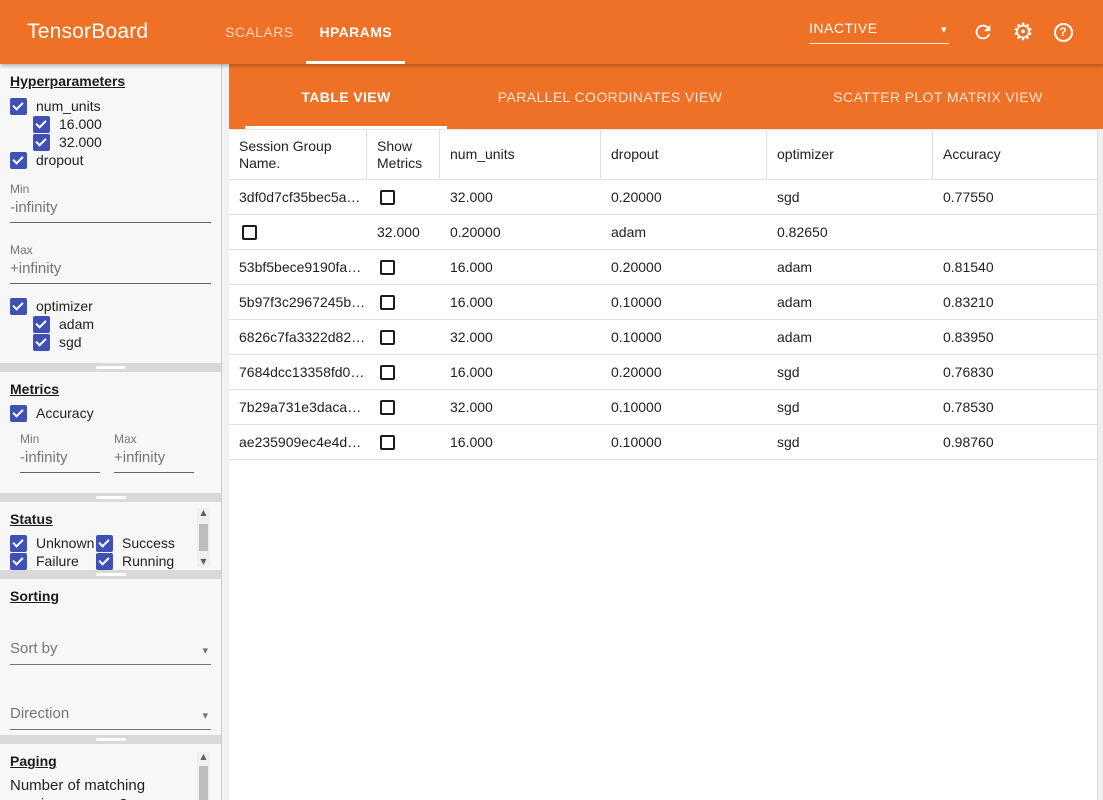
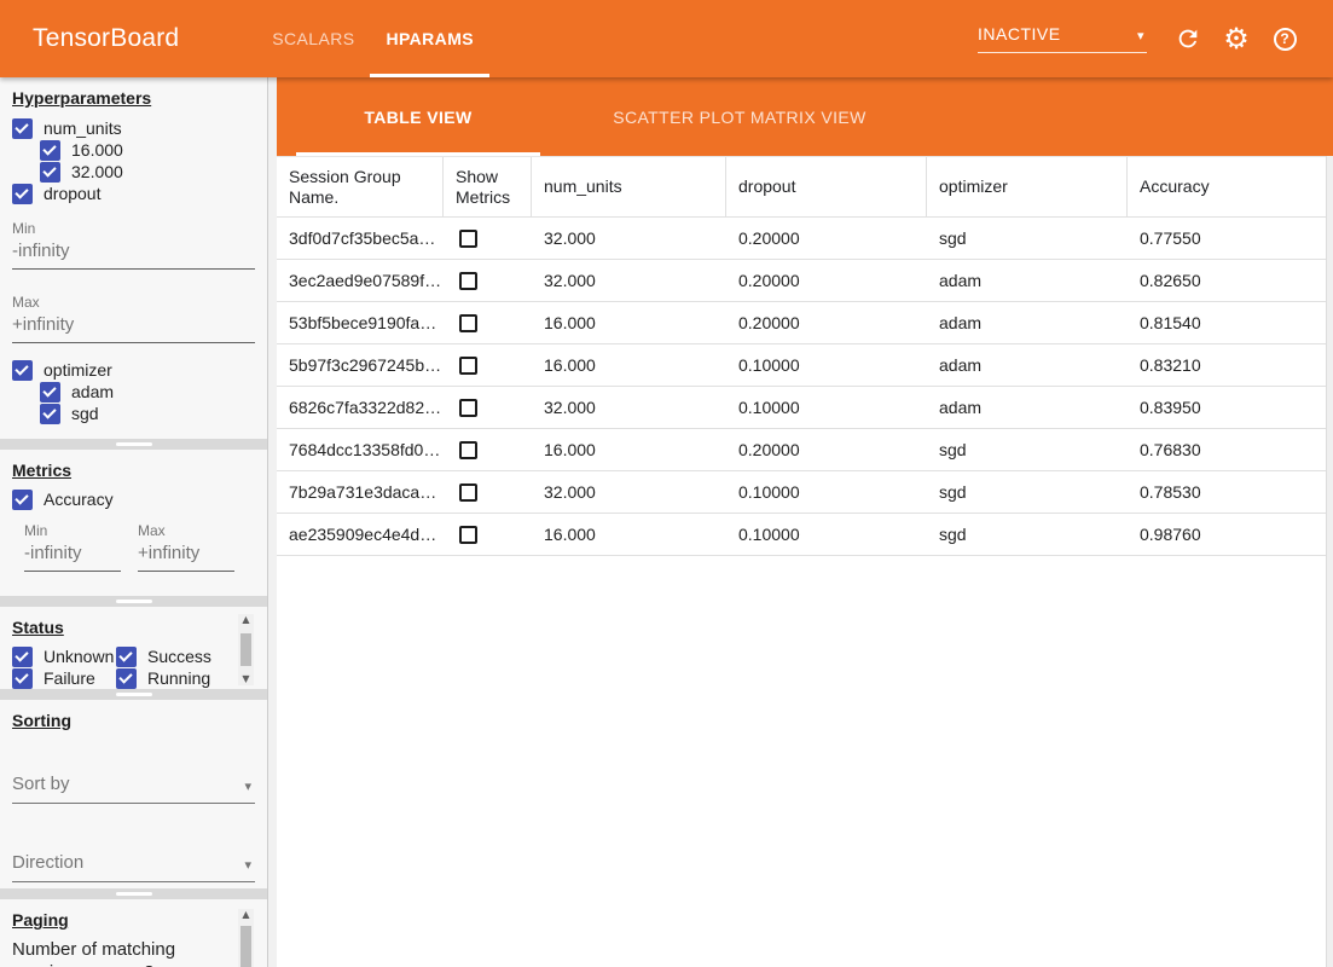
  TensorBoard
  SCALARS
  HPARAMS
  INACTIVE
  ▾
  ⚙
  ?
  Hyperparameters
  num_units
  16.000
  32.000
  dropout
  Min
  -infinity
  Max
  +infinity
  optimizer
  adam
  sgd
  Metrics
  Accuracy
  Min
  -infinity
  Max
  +infinity
  Status
  Unknown
  Success
  Failure
  Running
  ▲
  ▼
  Sorting
  Sort by
  ▾
  Direction
  ▾
  Paging
  ▲
  TABLE VIEW
- PARALLEL COORDINATES VIEW
  SCATTER PLOT MATRIX VIEW
  Session Group Name.
  Show Metrics
  num_units
  dropout
  optimizer
  Accuracy
  3df0d7cf35bec5a…
  32.000
  0.20000
  sgd
  0.77550
+ 3ec2aed9e07589f…
  32.000
  0.20000
  adam
  0.82650
  53bf5bece9190fa…
  16.000
  0.20000
  adam
  0.81540
  5b97f3c2967245b…
  16.000
  0.10000
  adam
  0.83210
  6826c7fa3322d82…
  32.000
  0.10000
  adam
  0.83950
  7684dcc13358fd0…
  16.000
  0.20000
  sgd
  0.76830
  7b29a731e3daca…
  32.000
  0.10000
  sgd
  0.78530
  ae235909ec4e4d…
  16.000
  0.10000
  sgd
  0.98760
